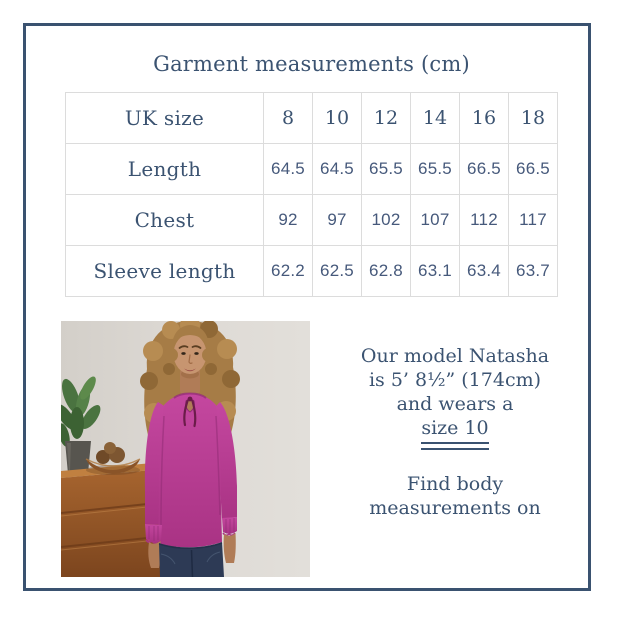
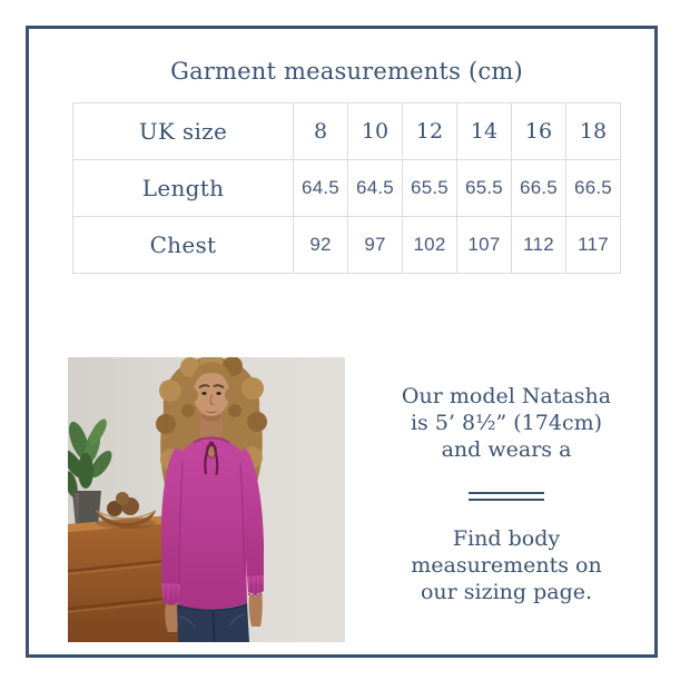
  Garment measurements (cm)
  UK size	8	10	12	14	16	18
  Length	64.5	64.5	65.5	65.5	66.5	66.5
  Chest	92	97	102	107	112	117
- Sleeve length	62.2	62.5	62.8	63.1	63.4	63.7
  Our model Natasha
  is 5’ 8½” (174cm)
  and wears a
- size 10
  Find body
  measurements on
+ our sizing page.
